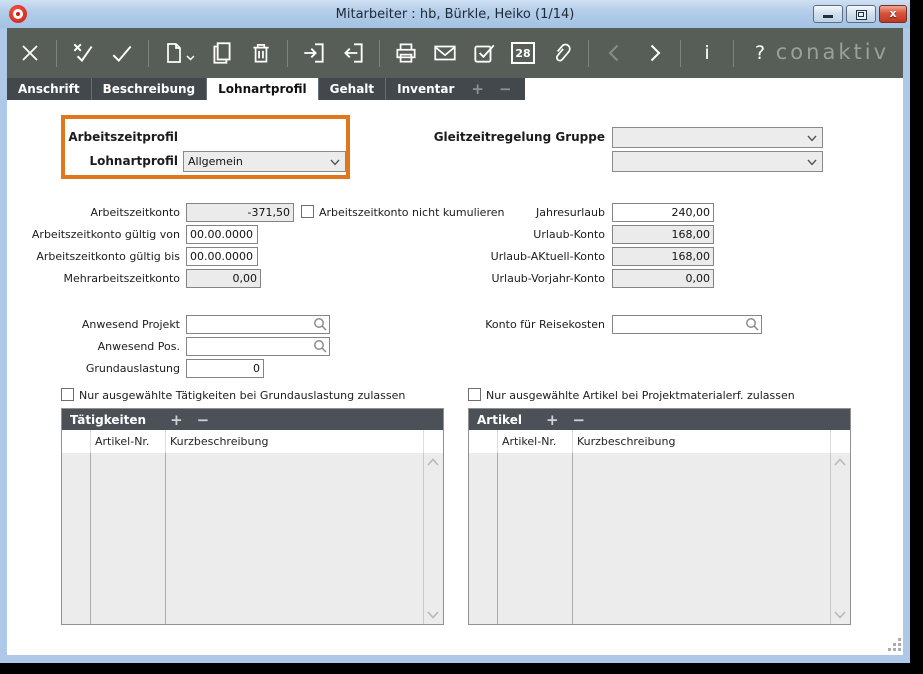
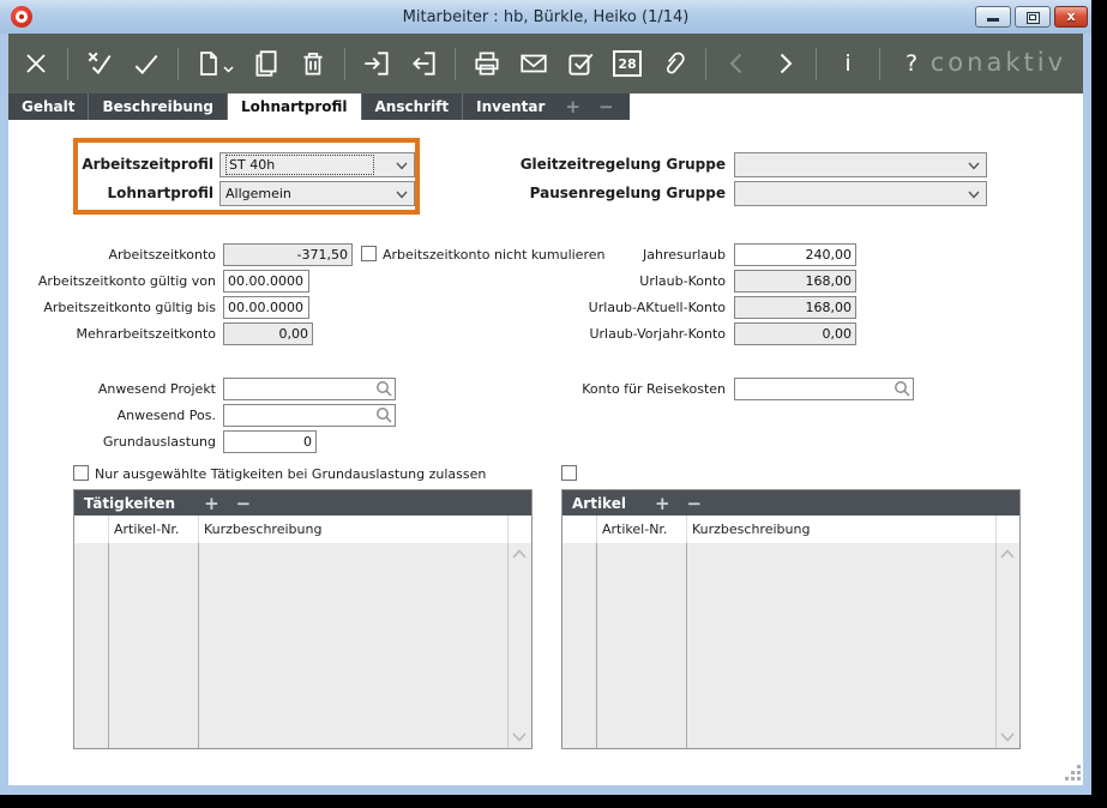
  Mitarbeiter : hb, Bürkle, Heiko (1/14)
  x
  28
  i
  ?
  conaktiv
- Anschrift
+ Gehalt
  Beschreibung
  Lohnartprofil
- Gehalt
+ Anschrift
  Inventar
  +
  −
  Arbeitszeitprofil
+ ST 40h
  Lohnartprofil
  Allgemein
  Gleitzeitregelung Gruppe
+ Pausenregelung Gruppe
  Arbeitszeitkonto
  -371,50
  Arbeitszeitkonto nicht kumulieren
  Arbeitszeitkonto gültig von
  00.00.0000
  Arbeitszeitkonto gültig bis
  00.00.0000
  Mehrarbeitszeitkonto
  0,00
  Jahresurlaub
  240,00
  Urlaub-Konto
  168,00
  Urlaub-AKtuell-Konto
  168,00
  Urlaub-Vorjahr-Konto
  0,00
  Anwesend Projekt
  Anwesend Pos.
  Grundauslastung
  0
  Konto für Reisekosten
  Nur ausgewählte Tätigkeiten bei Grundauslastung zulassen
- Nur ausgewählte Artikel bei Projektmaterialerf. zulassen
  Tätigkeiten
  +
  −
  Artikel-Nr.
  Kurzbeschreibung
  Artikel
  +
  −
  Artikel-Nr.
  Kurzbeschreibung
